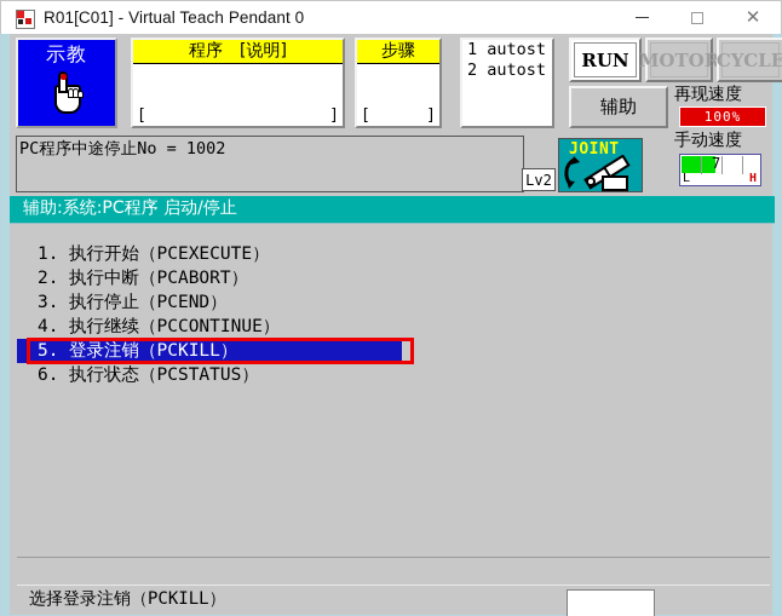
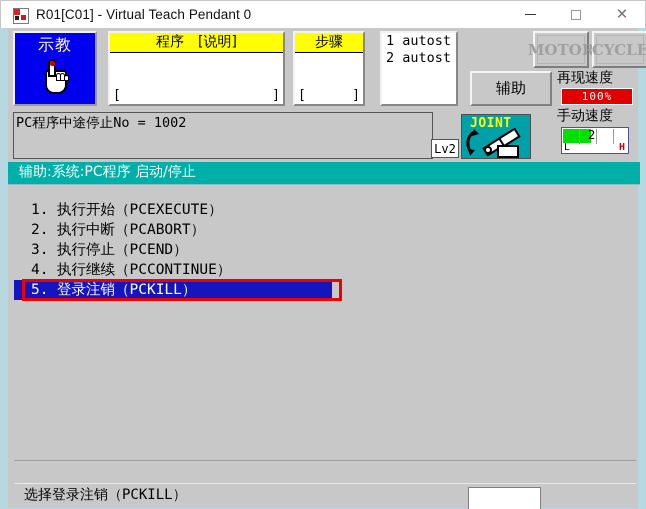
  R01[C01] - Virtual Teach Pendant 0
  ✕
  示教
  程序 [说明]
  [
  ]
  步骤
  [
  ]
  1 autost
  2 autost
- RUN
  MOTOR
  CYCLE
  辅助
  再现速度
  100%
  手动速度
- 7
+ 2
  L
  H
  PC程序中途停止No = 1002
  Lv2
  JOINT
  辅助:系统:PC程序 启动/停止
  1.
  执行开始（PCEXECUTE）
  2.
  执行中断（PCABORT）
  3.
  执行停止（PCEND）
  4.
  执行继续（PCCONTINUE）
  5.
  登录注销（PCKILL）
- 6.
- 执行状态（PCSTATUS）
  选择登录注销（PCKILL）
